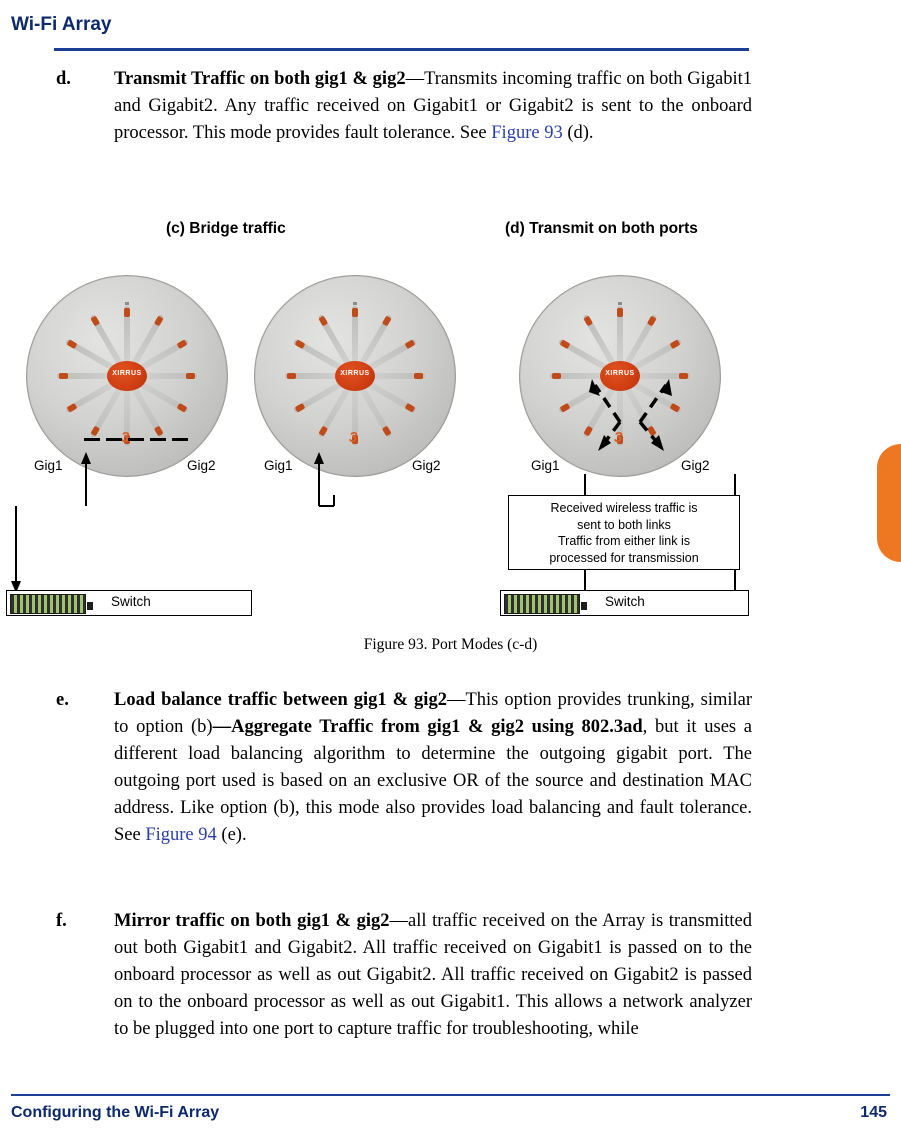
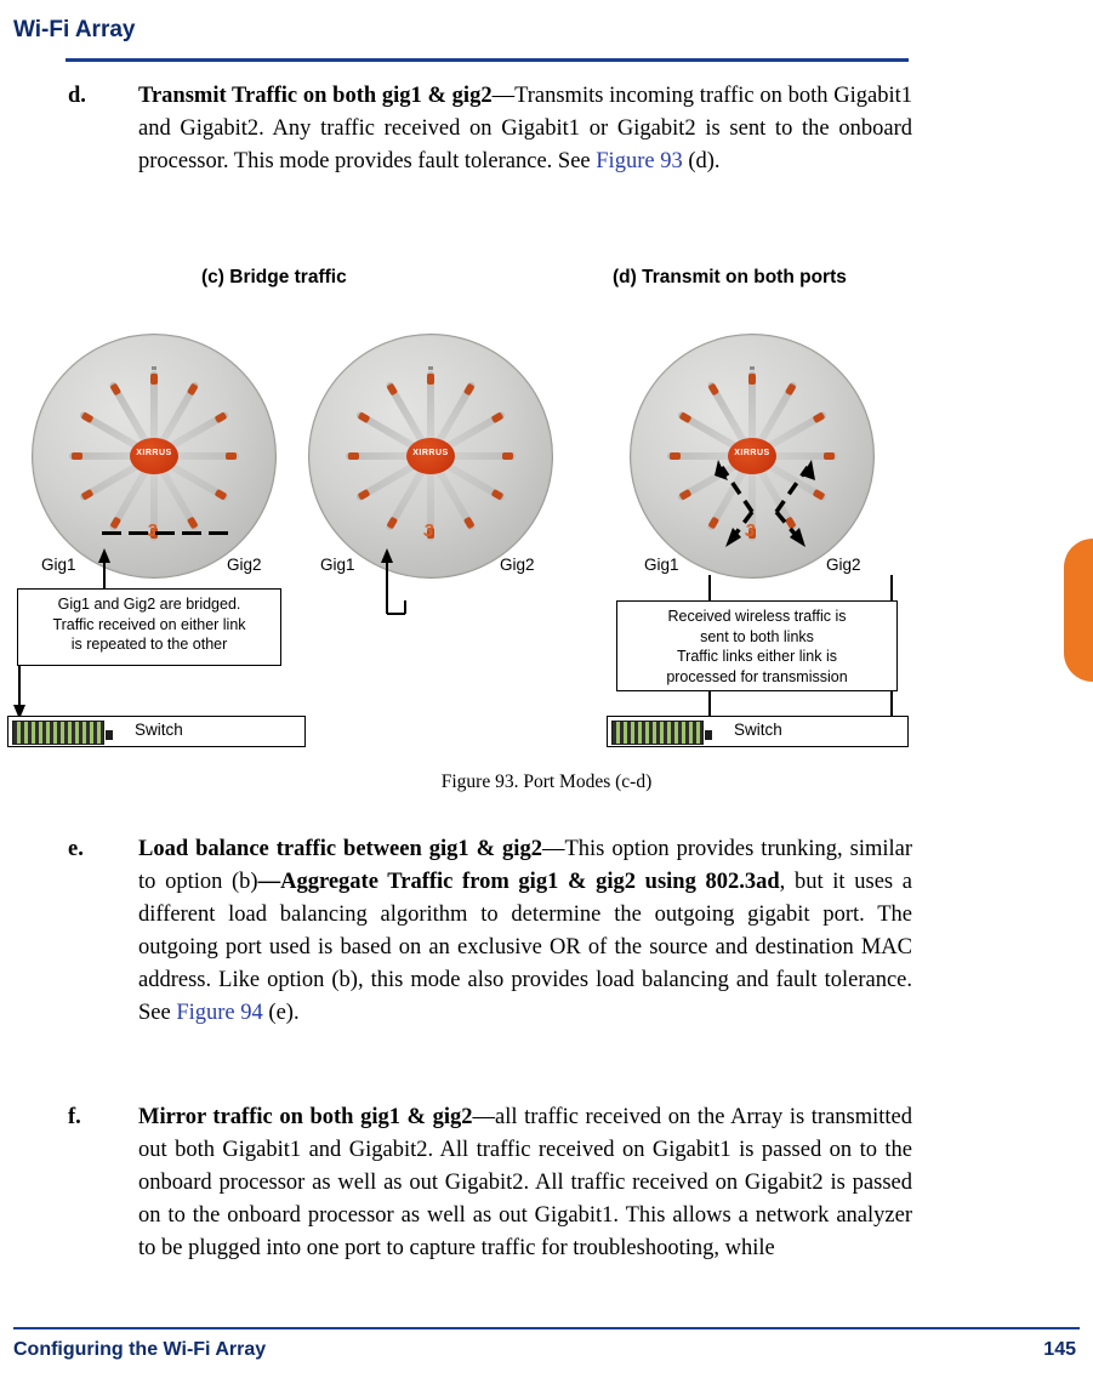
  Wi-Fi Array
  d.
  Transmit Traffic on both gig1 & gig2—Transmits incoming traffic on both Gigabit1 and Gigabit2. Any traffic received on Gigabit1 or Gigabit2 is sent to the onboard processor. This mode provides fault tolerance. See Figure 93 (d).
  (c) Bridge traffic
  (d) Transmit on both ports
  3
  3
  3
  Gig1
  Gig2
  Gig1
  Gig2
  Gig1
  Gig2
+ Gig1 and Gig2 are bridged.
+ Traffic received on either link
+ is repeated to the other
  Received wireless traffic is
  sent to both links
- Traffic from either link is
+ Traffic links either link is
  processed for transmission
  Switch
  Switch
  Figure 93. Port Modes (c-d)
  e.
  Load balance traffic between gig1 & gig2—This option provides trunking, similar to option (b)—Aggregate Traffic from gig1 & gig2 using 802.3ad, but it uses a different load balancing algorithm to determine the outgoing gigabit port. The outgoing port used is based on an exclusive OR of the source and destination MAC address. Like option (b), this mode also provides load balancing and fault tolerance. See Figure 94 (e).
  f.
  Mirror traffic on both gig1 & gig2—all traffic received on the Array is transmitted out both Gigabit1 and Gigabit2. All traffic received on Gigabit1 is passed on to the onboard processor as well as out Gigabit2. All traffic received on Gigabit2 is passed on to the onboard processor as well as out Gigabit1. This allows a network analyzer to be plugged into one port to capture traffic for troubleshooting, while
  Configuring the Wi-Fi Array
  145
